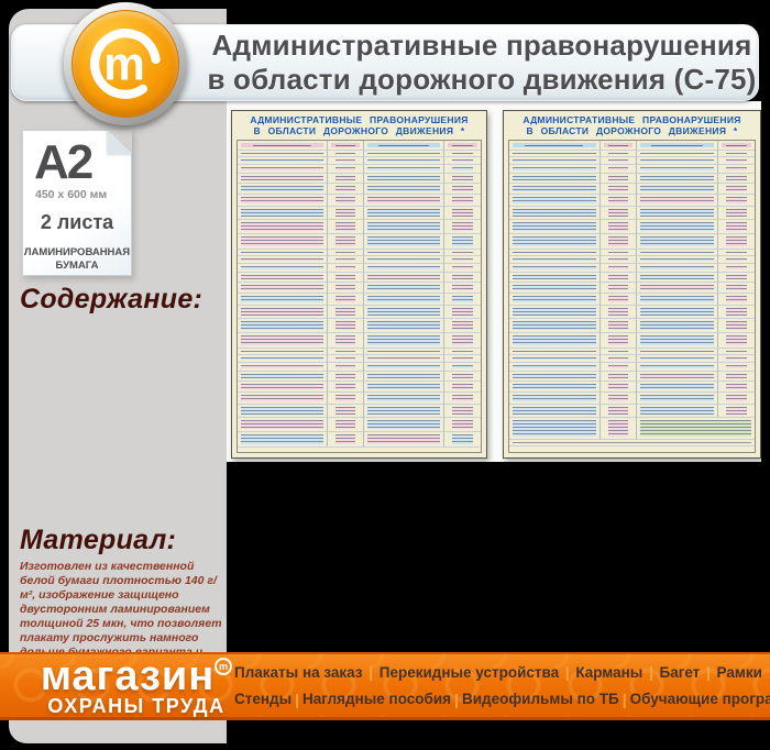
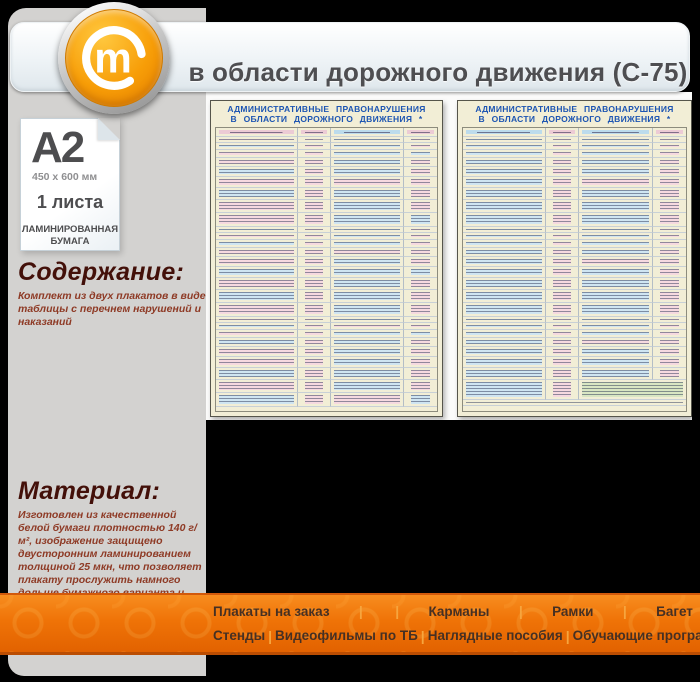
- Административные правонарушения
  в области дорожного движения (С-75)
  m
  АДМИНИСТРАТИВНЫЕ ПРАВОНАРУШЕНИЯ
  В ОБЛАСТИ ДОРОЖНОГО ДВИЖЕНИЯ *
  АДМИНИСТРАТИВНЫЕ ПРАВОНАРУШЕНИЯ
  В ОБЛАСТИ ДОРОЖНОГО ДВИЖЕНИЯ *
  A2
  450 x 600 мм
- 2 листа
+ 1 листа
  ЛАМИНИРОВАННАЯ
  БУМАГА
  Содержание:
+ Комплект из двух плакатов в виде таблицы с перечнем нарушений и наказаний
  Материал:
- магазин m
- ОХРАНЫ ТРУДА
  Плакаты на заказ
  |
- Перекидные устройства
  |
  Карманы
  |
- Багет
+ Рамки
  |
- Рамки
+ Багет
  Стенды
  |
- Наглядные пособия
+ Видеофильмы по ТБ
  |
- Видеофильмы по ТБ
+ Наглядные пособия
  |
  Обучающие програ
